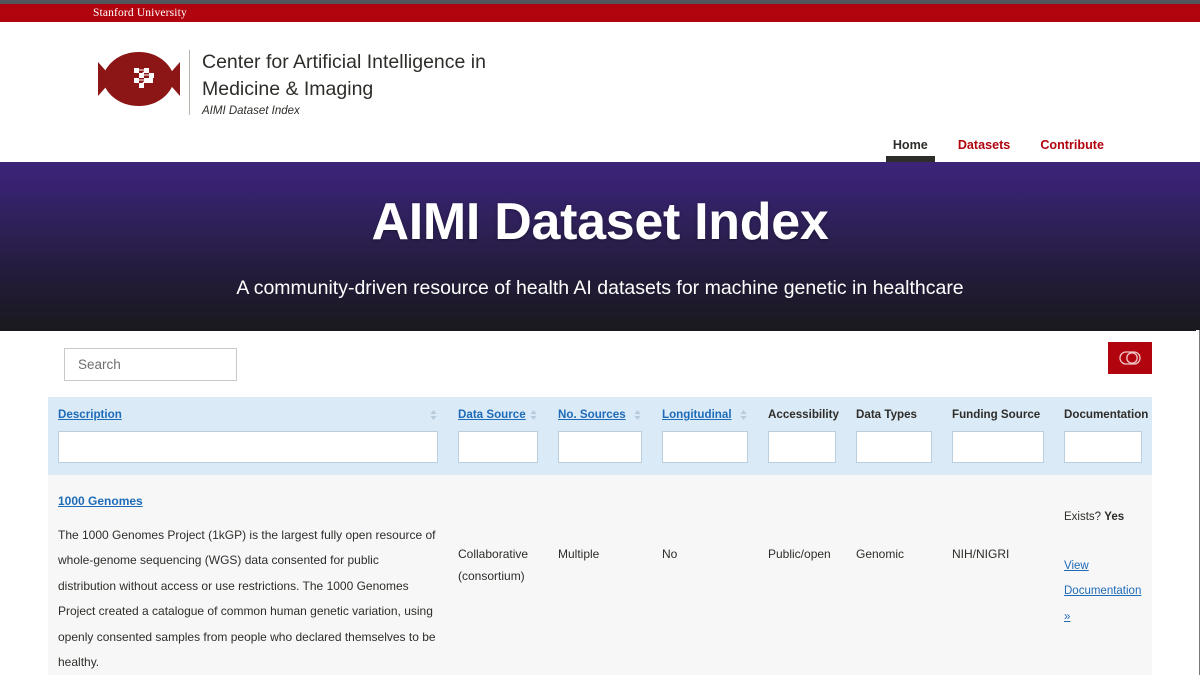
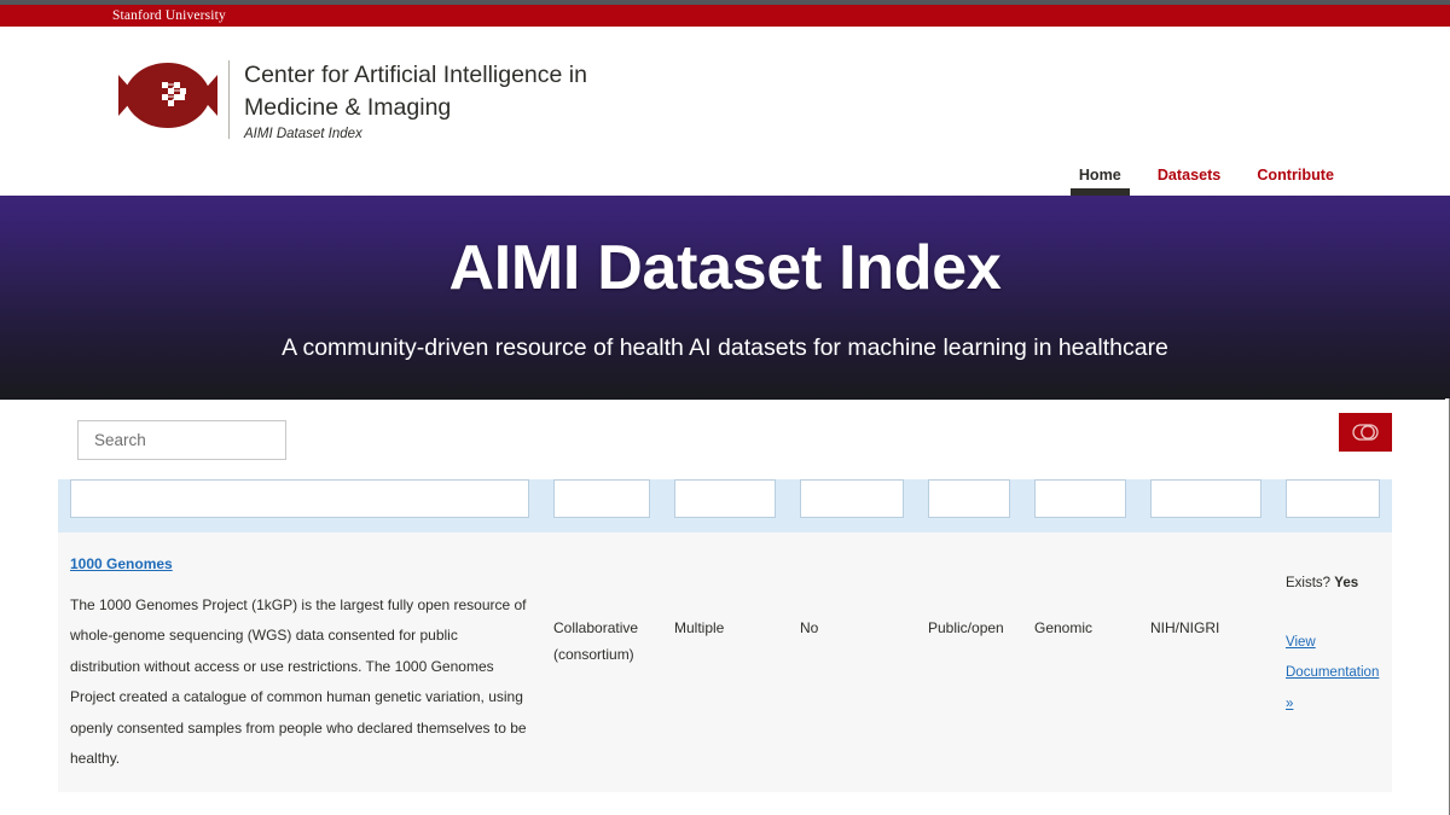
  Stanford University
  Center for Artificial Intelligence in
  Medicine & Imaging
  AIMI Dataset Index
  Home
  Datasets
  Contribute
  AIMI Dataset Index
- A community-driven resource of health AI datasets for machine genetic in healthcare
+ A community-driven resource of health AI datasets for machine learning in healthcare
  Search
- Description	Data Source	No. Sources	Longitudinal	Accessibility	Data Types	Funding Source	Documentation
  1000 Genomes The 1000 Genomes Project (1kGP) is the largest fully open resource of whole-genome sequencing (WGS) data consented for public distribution without access or use restrictions. The 1000 Genomes Project created a catalogue of common human genetic variation, using openly consented samples from people who declared themselves to be healthy.	Collaborative (consortium)	Multiple	No	Public/open	Genomic	NIH/NIGRI	Exists? Yes View Documentation »
